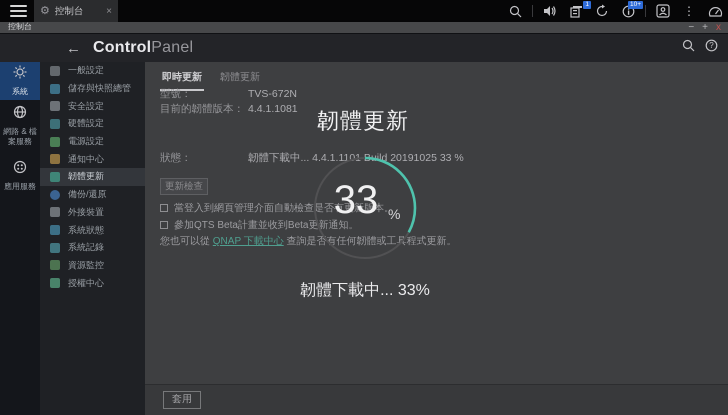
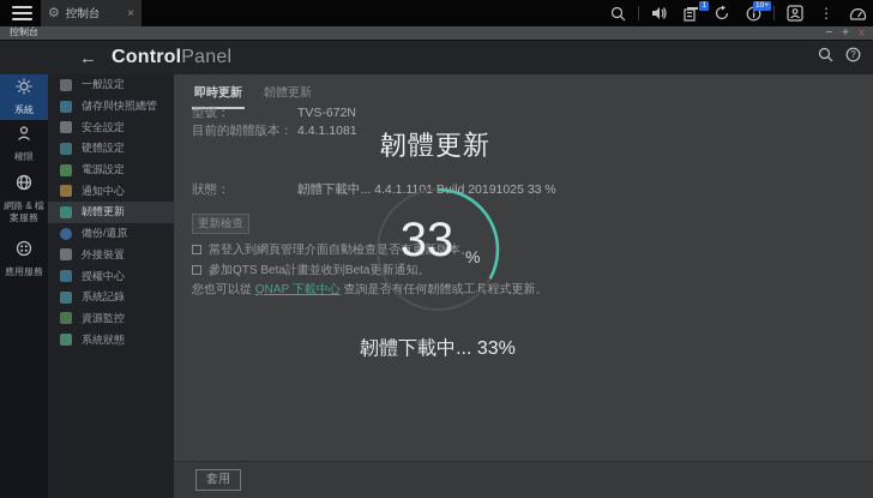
  ⚙
  控制台
  ×
  ⋮
  控制台
  −
  +
  x
  ←
  ControlPanel
  ?
  系統
+ 權限
  網路 & 檔案服務
  應用服務
  一般設定
  儲存與快照總管
  安全設定
  硬體設定
  電源設定
  通知中心
  韌體更新
  備份/還原
  外接裝置
- 系統狀態
+ 授權中心
  系統記錄
  資源監控
- 授權中心
+ 系統狀態
  即時更新
  韌體更新
  型號： TVS-672N
  目前的韌體版本： 4.4.1.1081
  狀態： 韌體下載中... 4.4.1.110ild 20191025 33 %
  更新檢查
  當登入到網頁管理介面自動檢查是否有更新版本。
  參加QTS Beta計畫並收到Beta更新通知。
  您也可以從 QNAP 下載中心 查詢是否有任何韌體或工程式更新。
  套用
  韌體更新
  33
  %
  韌體下載中... 33%
